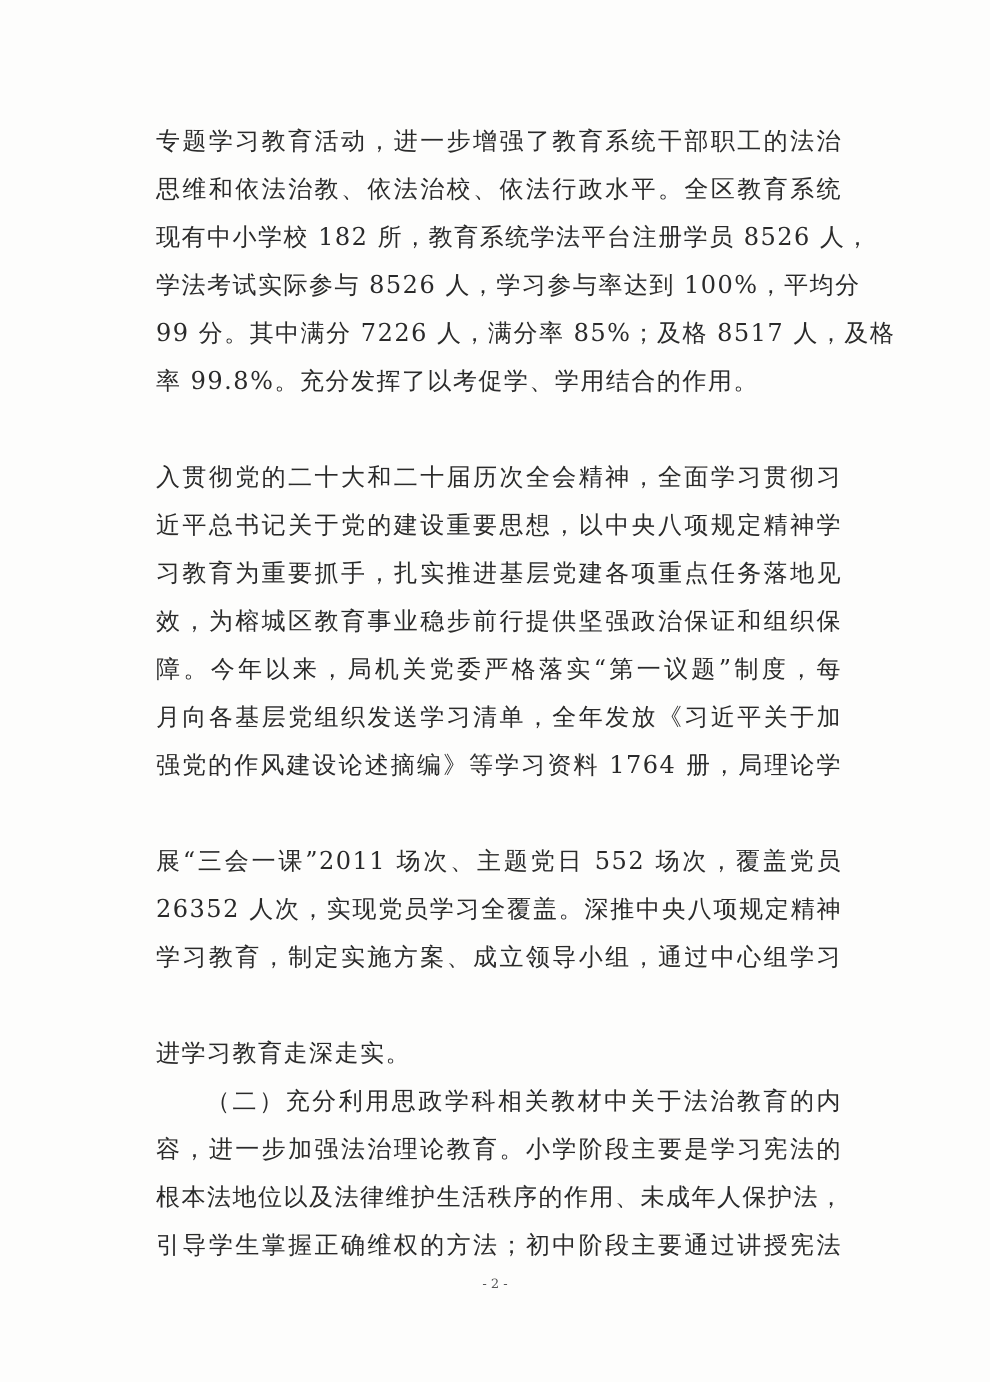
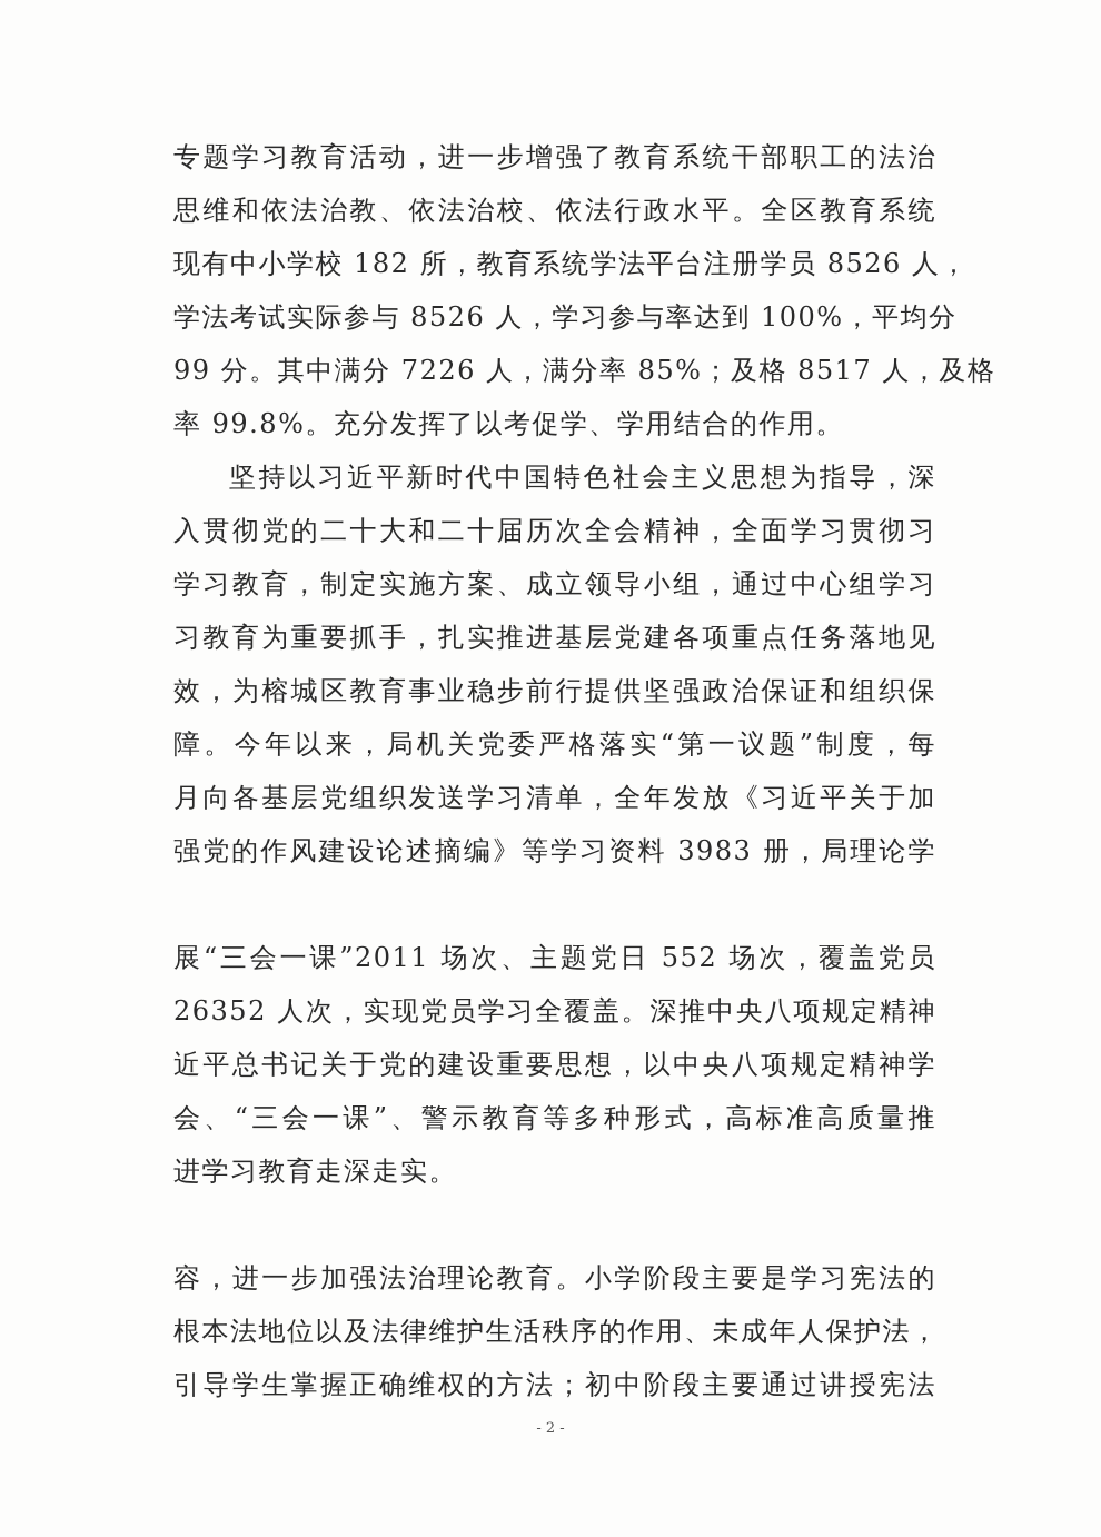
  专题学习教育活动，进一步增强了教育系统干部职工的法治
  思维和依法治教、依法治校、依法行政水平。全区教育系统
  现有中小学校 182 所，教育系统学法平台注册学员 8526 人，
  学法考试实际参与 8526 人，学习参与率达到 100%，平均分
  99 分。其中满分 7226 人，满分率 85%；及格 8517 人，及格
  率 99.8%。充分发挥了以考促学、学用结合的作用。
+ 坚持以习近平新时代中国特色社会主义思想为指导，深
  入贯彻党的二十大和二十届历次全会精神，全面学习贯彻习
- 近平总书记关于党的建设重要思想，以中央八项规定精神学
+ 学习教育，制定实施方案、成立领导小组，通过中心组学习
  习教育为重要抓手，扎实推进基层党建各项重点任务落地见
  效，为榕城区教育事业稳步前行提供坚强政治保证和组织保
  障。今年以来，局机关党委严格落实“第一议题”制度，每
  月向各基层党组织发送学习清单，全年发放《习近平关于加
- 强党的作风建设论述摘编》等学习资料 1764 册，局理论学
+ 强党的作风建设论述摘编》等学习资料 3983 册，局理论学
  展“三会一课”2011 场次、主题党日 552 场次，覆盖党员
  26352 人次，实现党员学习全覆盖。深推中央八项规定精神
- 学习教育，制定实施方案、成立领导小组，通过中心组学习
+ 近平总书记关于党的建设重要思想，以中央八项规定精神学
+ 会、“三会一课”、警示教育等多种形式，高标准高质量推
  进学习教育走深走实。
- （二）充分利用思政学科相关教材中关于法治教育的内
  容，进一步加强法治理论教育。小学阶段主要是学习宪法的
  根本法地位以及法律维护生活秩序的作用、未成年人保护法，
  引导学生掌握正确维权的方法；初中阶段主要通过讲授宪法
  - 2 -
